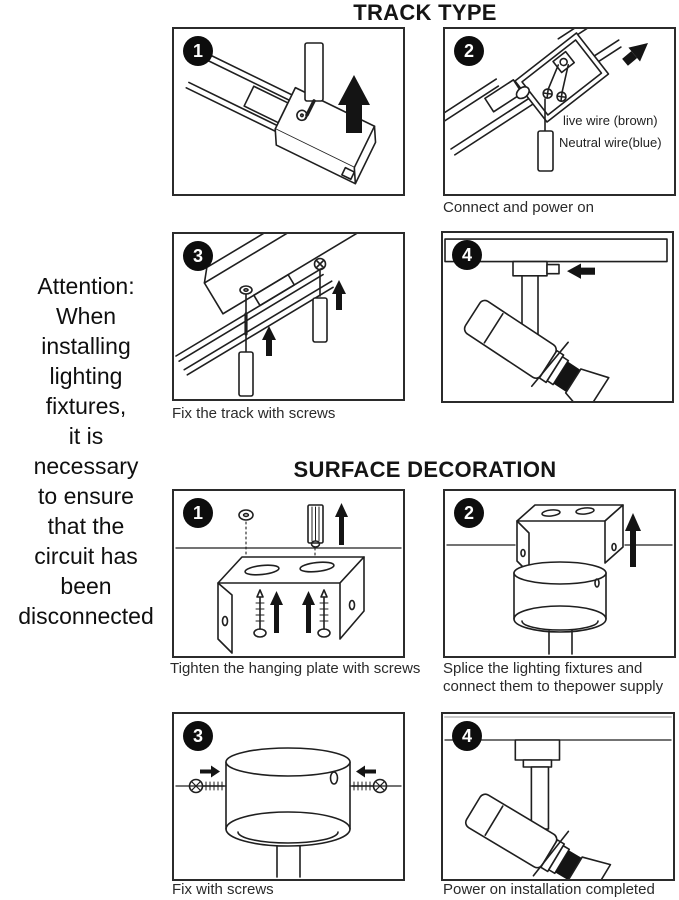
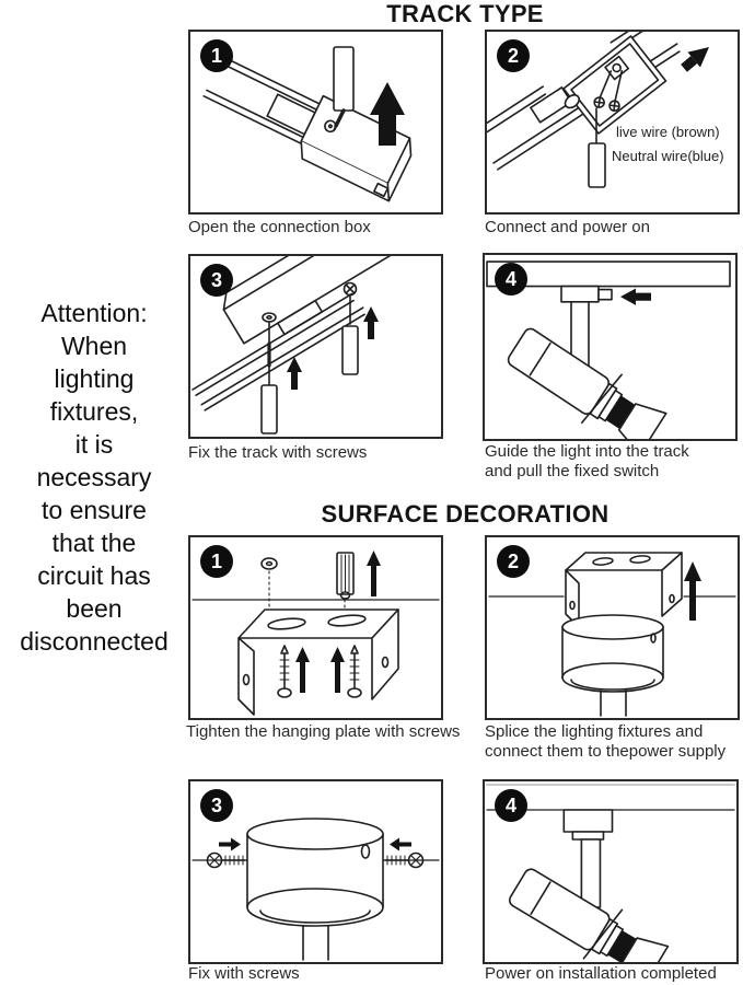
  TRACK TYPE
  SURFACE DECORATION
  Attention:
  When
- installing
  lighting
  fixtures,
  it is
  necessary
  to ensure
  that the
  circuit has
  been
  disconnected
  1
+ Open the connection box
  2
  live wire (brown)
  Neutral wire(blue)
  Connect and power on
  3
  Fix the track with screws
  4
+ Guide the light into the track
+ and pull the fixed switch
  1
  Tighten the hanging plate with screws
  2
  Splice the lighting fixtures and
  connect them to thepower supply
  3
  Fix with screws
  4
  Power on installation completed
